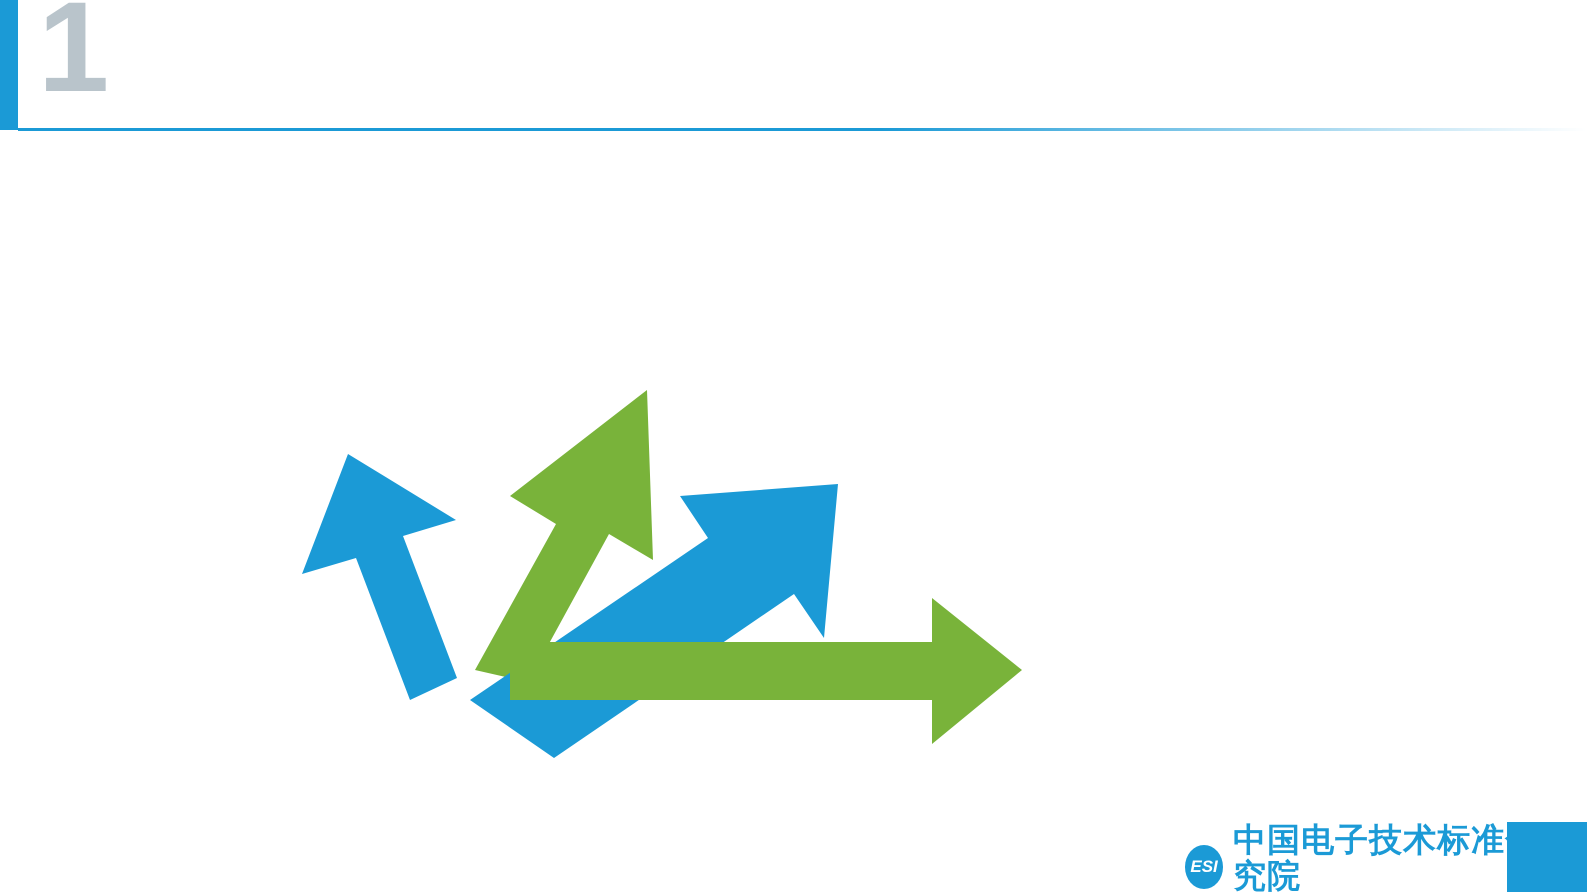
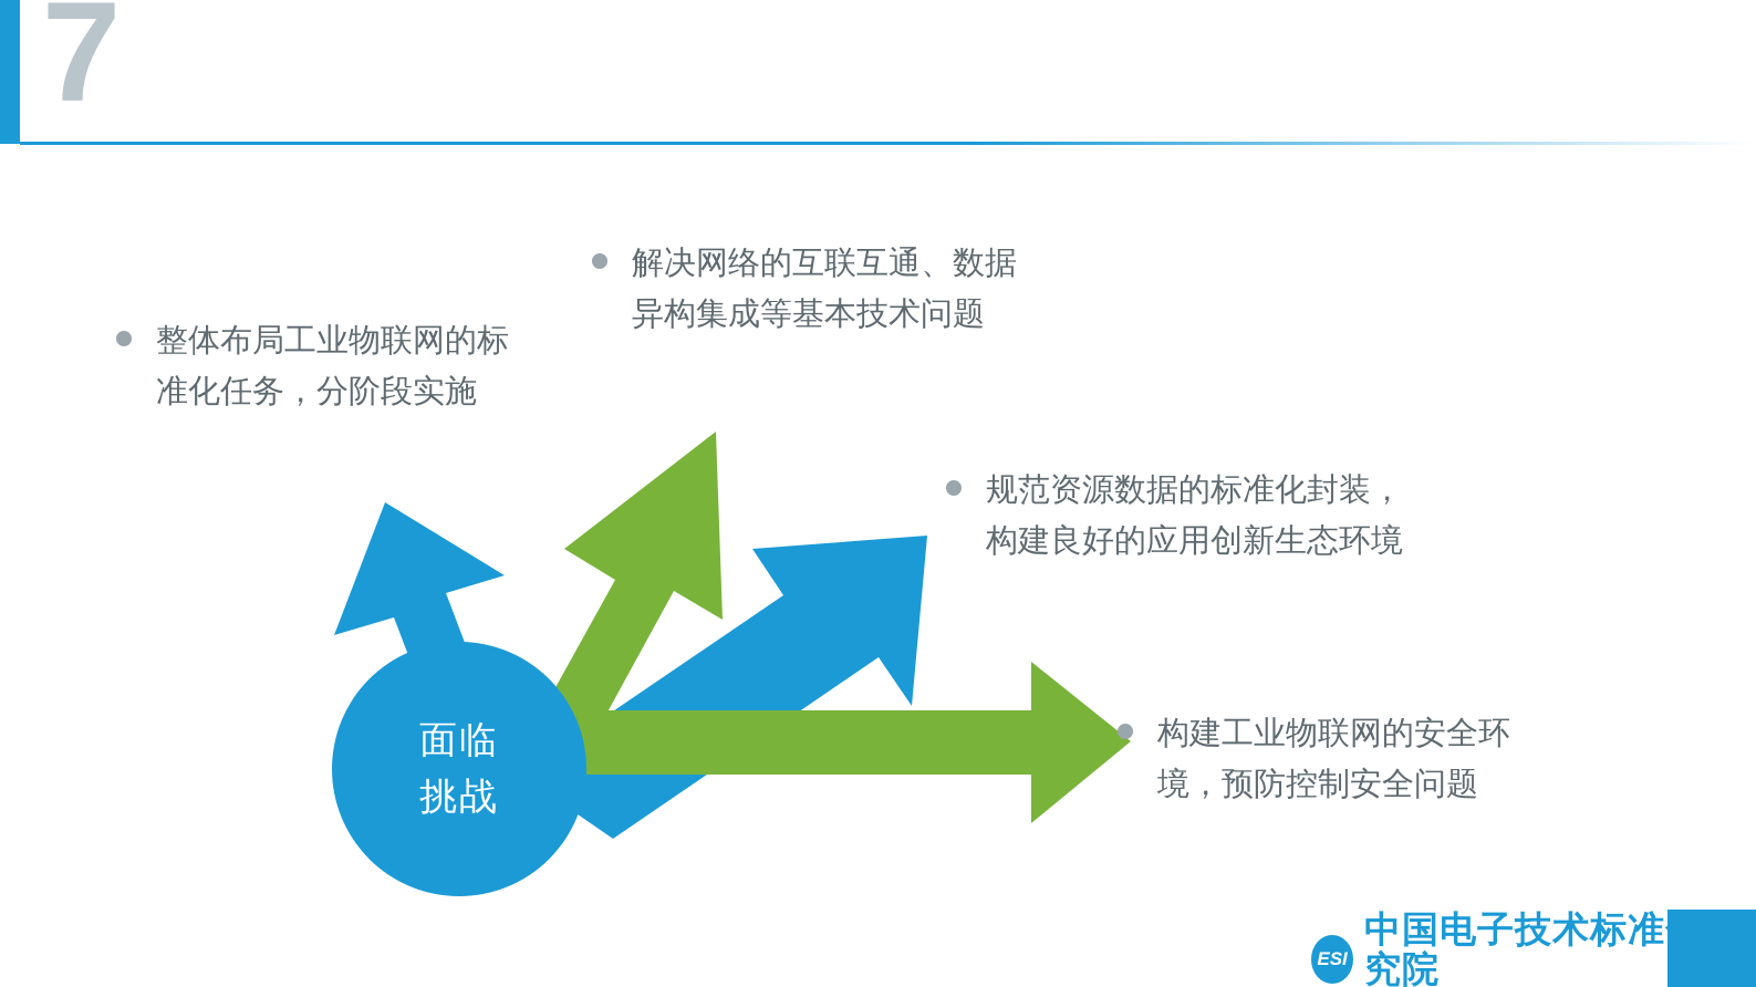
- 1
+ 7
+ 面临
+ 挑战
+ 整体布局工业物联网的标
+ 准化任务，分阶段实施
+ 解决网络的互联互通、数据
+ 异构集成等基本技术问题
+ 规范资源数据的标准化封装，
+ 构建良好的应用创新生态环境
+ 构建工业物联网的安全环
+ 境，预防控制安全问题
  ESI
  中国电子技术标准究院
